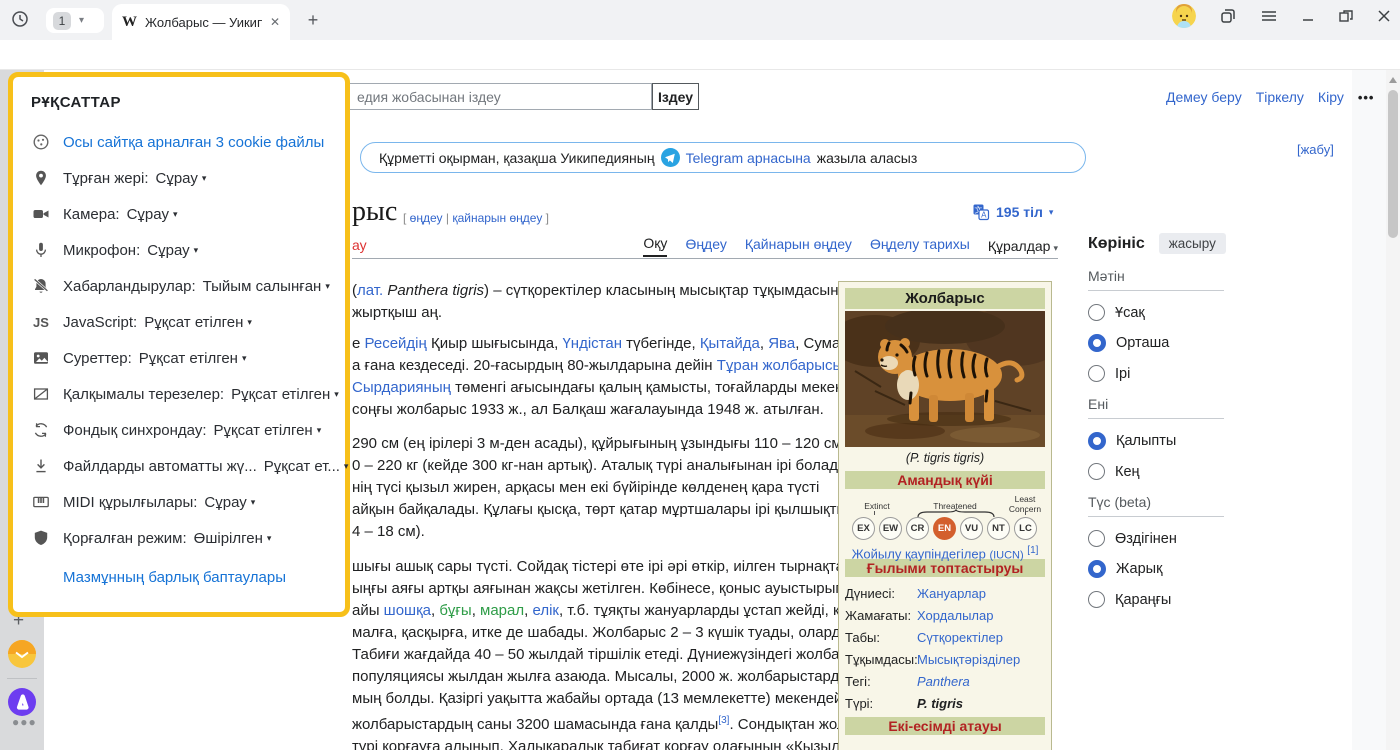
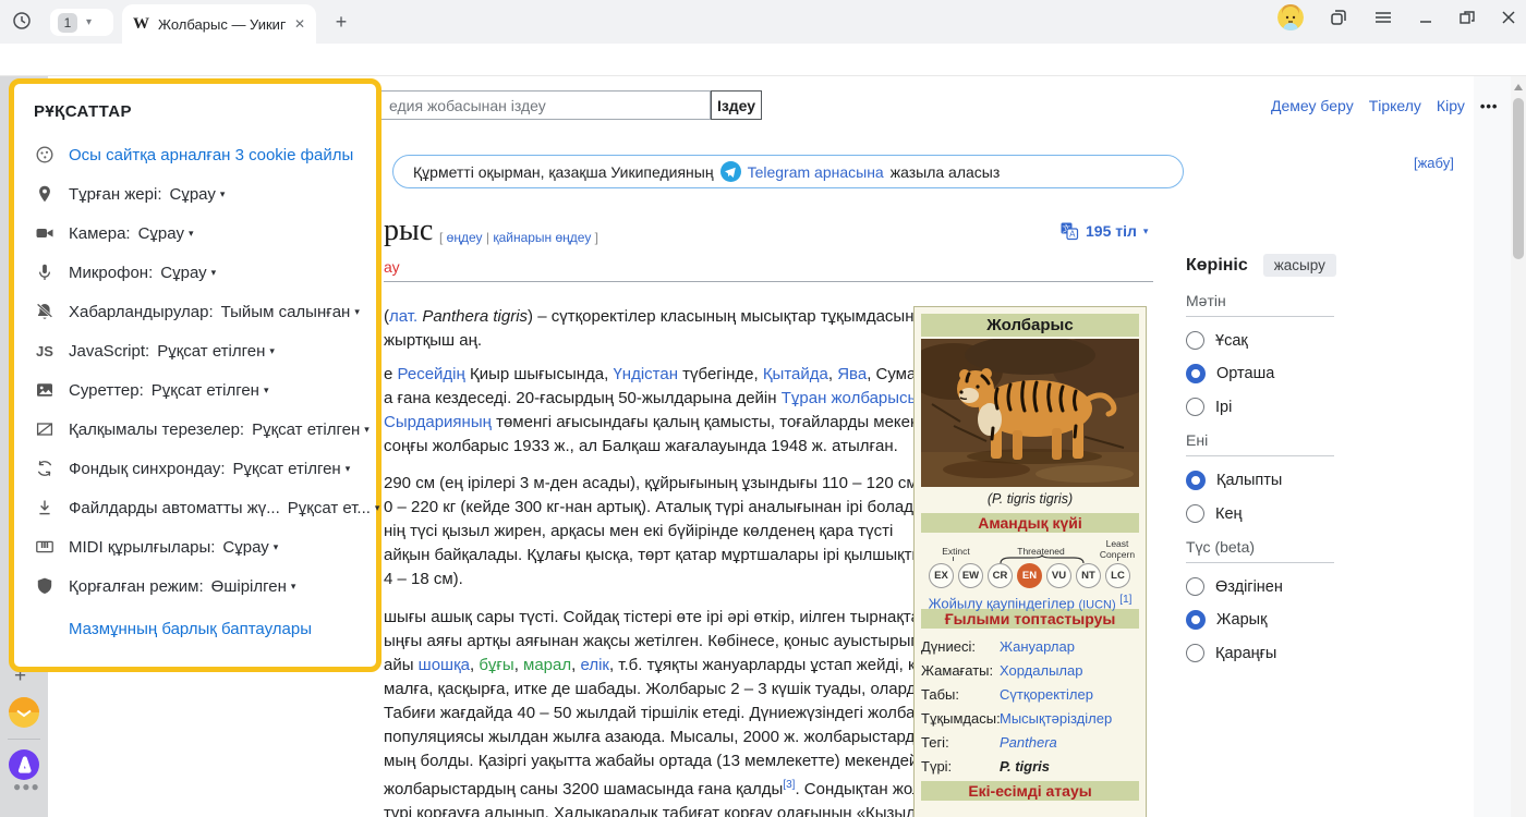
  1
  ▾
  W
  Жолбарыс — Уикип
  ✕
  +
  +
  ●●●
  едия жобасынан іздеу
  Іздеу
  Демеу беру
  Тіркелу
  Кіру
  •••
  Құрметті оқырман, қазақша Уикипедияның
  Telegram арнасына
  жазыла аласыз
  [жабу]
  рыс
  [ өңдеу | қайнарын өңдеу ]
  文
  A
  195 тіл
  ▾
  ау
- Оқу
- Өңдеу
- Қайнарын өңдеу
- Өңделу тарихы
- Құралдар ▾
  (лат. Panthera tigris) – сүтқоректілер класының мысықтар тұқымдасын
  жыртқыш аң.
  е Ресейдің Қиыр шығысында, Үндістан түбегінде, Қытайда, Ява, Сума
- а ғана кездеседі. 20-ғасырдың 80-жылдарына дейін Тұран жолбарыс
+ а ғана кездеседі. 20-ғасырдың 50-жылдарына дейін Тұран жолбарыс
  Сырдарияның төменгі ағысындағы қалың қамысты, тоғайларды меке
  соңғы жолбарыс 1933 ж., ал Балқаш жағалауында 1948 ж. атылған.
  290 см (ең ірілері 3 м-ден асады), құйрығының ұзындығы 110 – 120 см
  0 – 220 кг (кейде 300 кг-нан артық). Аталық түрі аналығынан ірі болад
  нің түсі қызыл жирен, арқасы мен екі бүйірінде көлденең қара түсті
  айқын байқалады. Құлағы қысқа, төрт қатар мұртшалары ірі қылшықт
  4 – 18 см).
  шығы ашық сары түсті. Сойдақ тістері өте ірі әрі өткір, иілген тырнақт
  ыңғы аяғы артқы аяғынан жақсы жетілген. Көбінесе, қоныс ауыстыры
  айы шошқа, бұғы, марал, елік, т.б. тұяқты жануарларды ұстап жейді, к
  малға, қасқырға, итке де шабады. Жолбарыс 2 – 3 күшік туады, олард
  Табиғи жағдайда 40 – 50 жылдай тіршілік етеді. Дүниежүзіндегі жолба
  популяциясы жылдан жылға азаюда. Мысалы, 2000 ж. жолбарыстард
  мың болды. Қазіргі уақытта жабайы ортада (13 мемлекетте) мекенде
  жолбарыстардың саны 3200 шамасында ғана қалды[3]. Сондықтан жо
  түрі қорғауға алынып, Халықаралық табиғат қорғау одағының «Қызыл
  Жолбарыс
  (P. tigris tigris)
  Амандық күйі
  Extinct
  Threatened
  Least
  Concern
  EX
  EW
  CR
  EN
  VU
  NT
  LC
  Жойылу қаупіндегілер (IUCN) [1]
  Ғылыми топтастыруы
  Дүниесі:
  Жануарлар
  Жамағаты:
  Хордалылар
  Табы:
  Сүтқоректілер
  Тұқымдасы:
  Мысықтәрізділер
  Тегі:
  Panthera
  Түрі:
  P. tigris
  Екі-есімді атауы
  Көрініс
  жасыру
  Мәтін
  Ұсақ
  Орташа
  Ірі
  Ені
  Қалыпты
  Кең
  Түс (beta)
  Өздігінен
  Жарық
  Қараңғы
  РҰҚСАТТАР
  Осы сайтқа арналған 3 cookie файлы
  Тұрған жері:
  Сұрау
  ▾
  Камера:
  Сұрау
  ▾
  Микрофон:
  Сұрау
  ▾
  Хабарландырулар:
  Тыйым салынған
  ▾
  JS
  JavaScript:
  Рұқсат етілген
  ▾
  Суреттер:
  Рұқсат етілген
  ▾
  Қалқымалы терезелер:
  Рұқсат етілген
  ▾
  Фондық синхрондау:
  Рұқсат етілген
  ▾
  Файлдарды автоматты жү...
  Рұқсат ет...
  ▾
  MIDI құрылғылары:
  Сұрау
  ▾
  Қорғалған режим:
  Өшірілген
  ▾
  Мазмұнның барлық баптаулары
